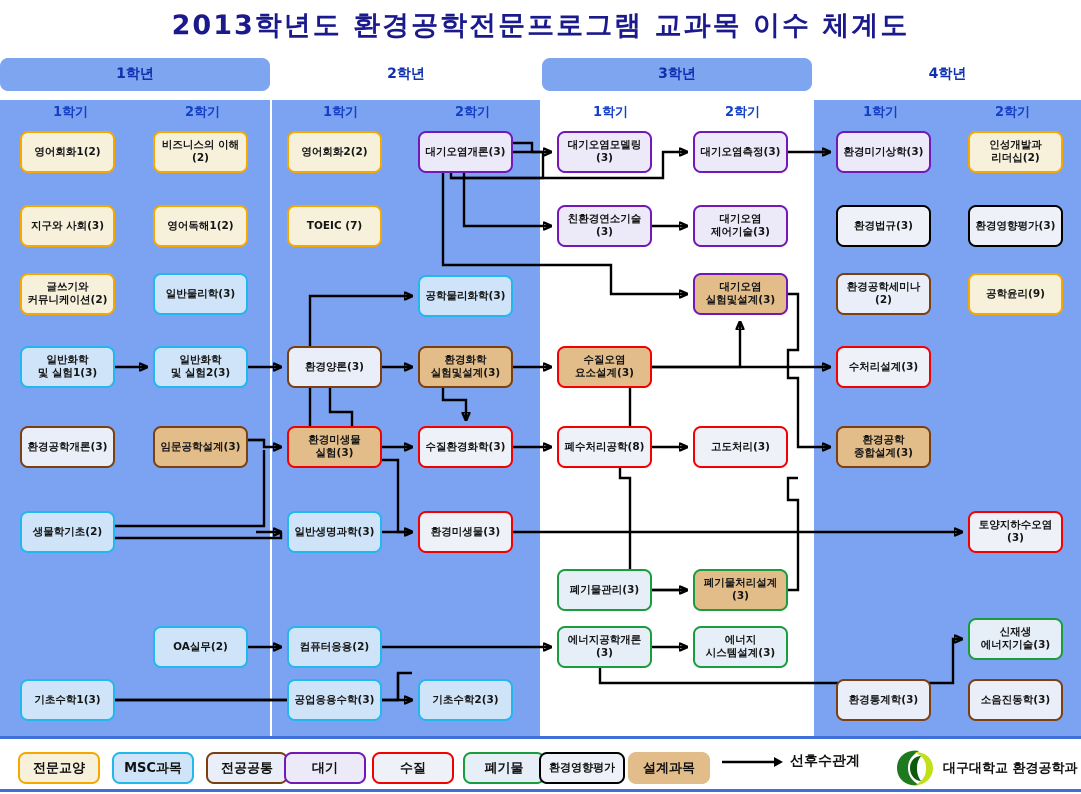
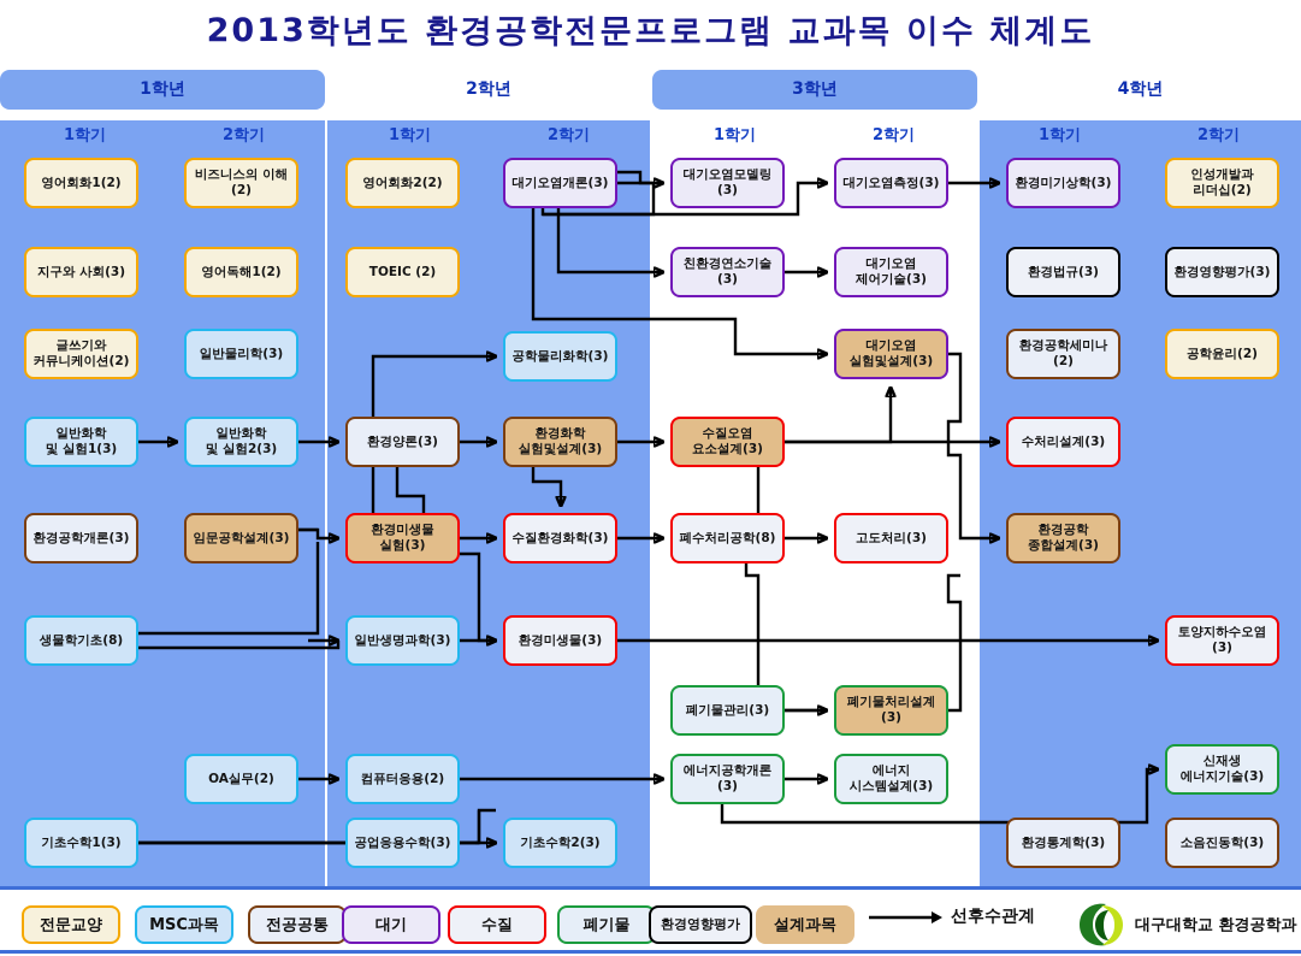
  2013학년도 환경공학전문프로그램 교과목 이수 체계도
  1학년
  2학년
  3학년
  4학년
  1학기
  2학기
  1학기
  2학기
  1학기
  2학기
  1학기
  2학기
  영어회화1(2)
  비즈니스의 이해
  (2)
  지구와 사회(3)
  영어독해1(2)
  글쓰기와
  커뮤니케이션(2)
  일반물리학(3)
  일반화학
  및 실험1(3)
  일반화학
  및 실험2(3)
  환경공학개론(3)
  임문공학설계(3)
- 생물학기초(2)
+ 생물학기초(8)
  OA실무(2)
  기초수학1(3)
  영어회화2(2)
  대기오염개론(3)
- TOEIC (7)
+ TOEIC (2)
  공학물리화학(3)
  환경양론(3)
  환경화학
  실험및설계(3)
  환경미생물
  실험(3)
  수질환경화학(3)
  일반생명과학(3)
  환경미생물(3)
  컴퓨터응용(2)
  공업응용수학(3)
  기초수학2(3)
  대기오염모델링
  (3)
  대기오염측정(3)
  친환경연소기술
  (3)
  대기오염
  제어기술(3)
  대기오염
  실험및설계(3)
  수질오염
  요소설계(3)
  폐수처리공학(8)
  고도처리(3)
  폐기물관리(3)
  폐기물처리설계
  (3)
  에너지공학개론
  (3)
  에너지
  시스템설계(3)
  환경미기상학(3)
  인성개발과
  리더십(2)
  환경법규(3)
  환경영향평가(3)
  환경공학세미나
  (2)
- 공학윤리(9)
+ 공학윤리(2)
  수처리설계(3)
  환경공학
  종합설계(3)
  토양지하수오염
  (3)
  신재생
  에너지기술(3)
  환경통계학(3)
  소음진동학(3)
  전문교양
  MSC과목
  전공공통
  대기
  수질
  폐기물
  환경영향평가
  설계과목
  선후수관계
  대구대학교 환경공학과
